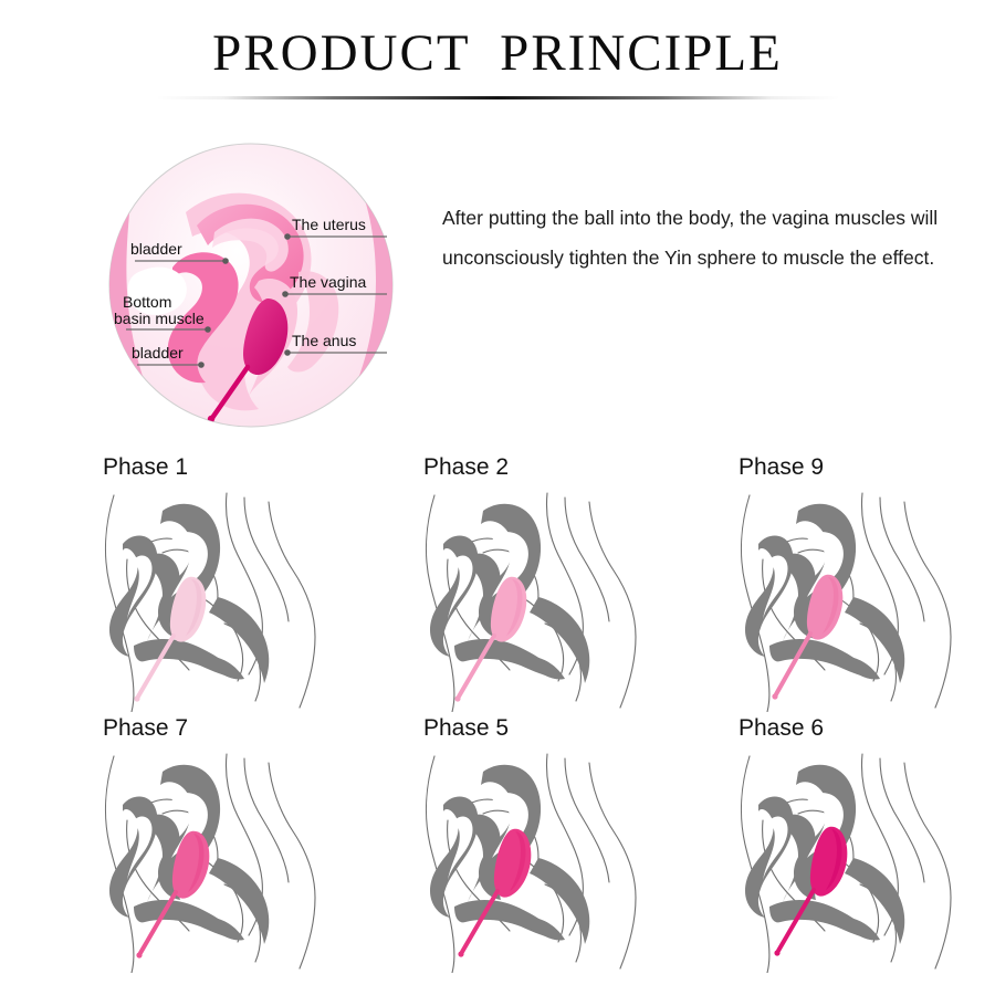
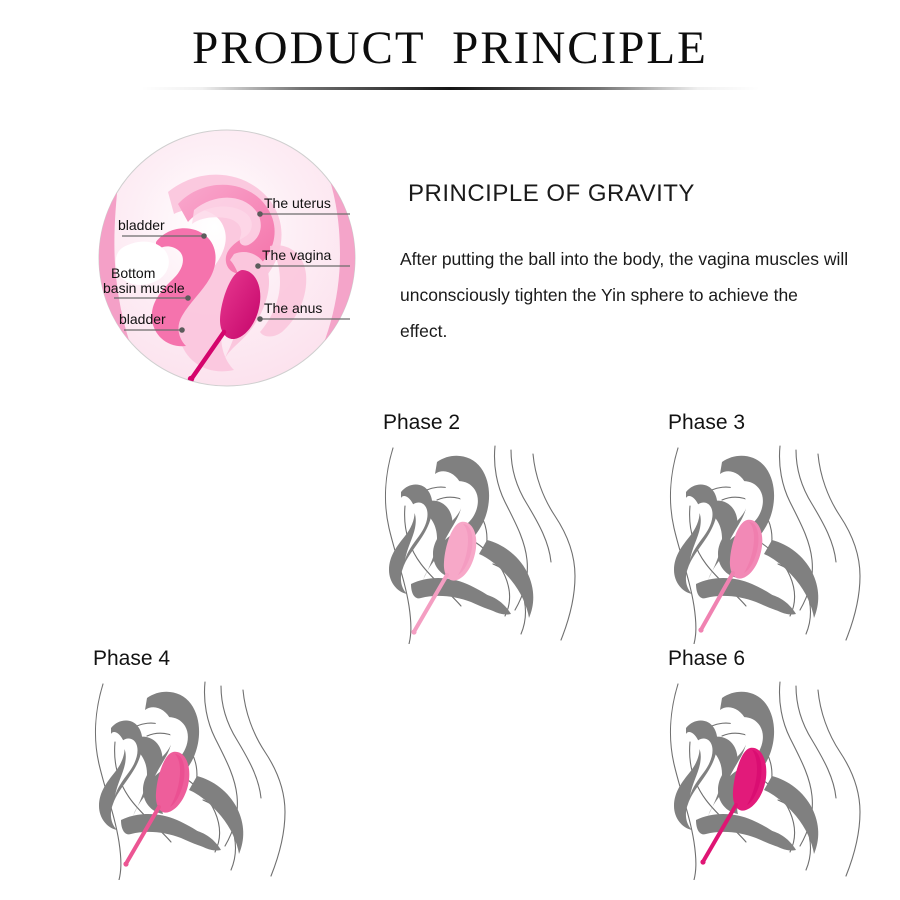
  PRODUCT PRINCIPLE
  The uterus
  The vagina
  The anus
  bladder
  Bottom
  basin muscle
  bladder
+ PRINCIPLE OF GRAVITY
- After putting the ball into the body, the vagina muscles will unconsciously tighten the Yin sphere to muscle the effect.
+ After putting the ball into the body, the vagina muscles will unconsciously tighten the Yin sphere to achieve the effect.
- Phase 1
  Phase 2
- Phase 9
+ Phase 3
- Phase 7
+ Phase 4
- Phase 5
  Phase 6
